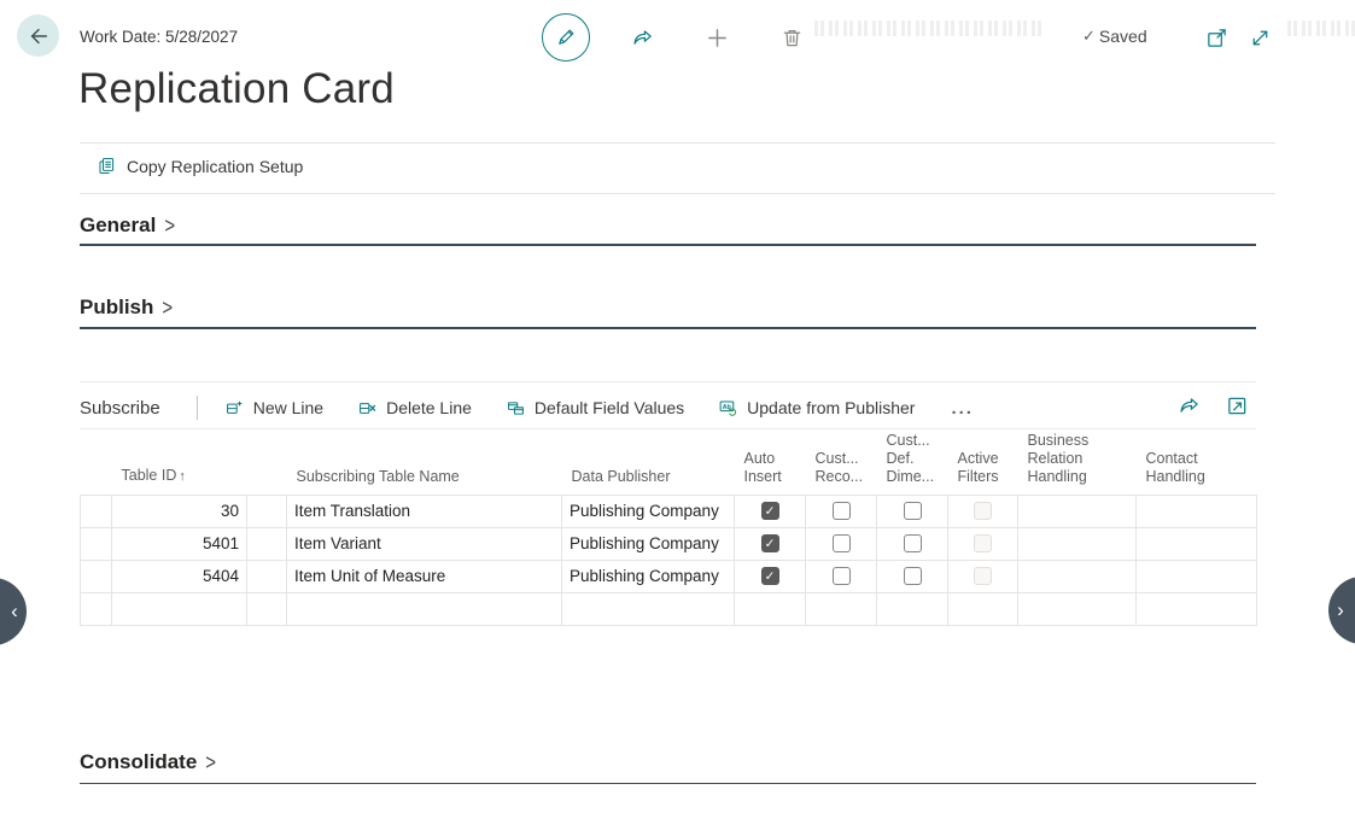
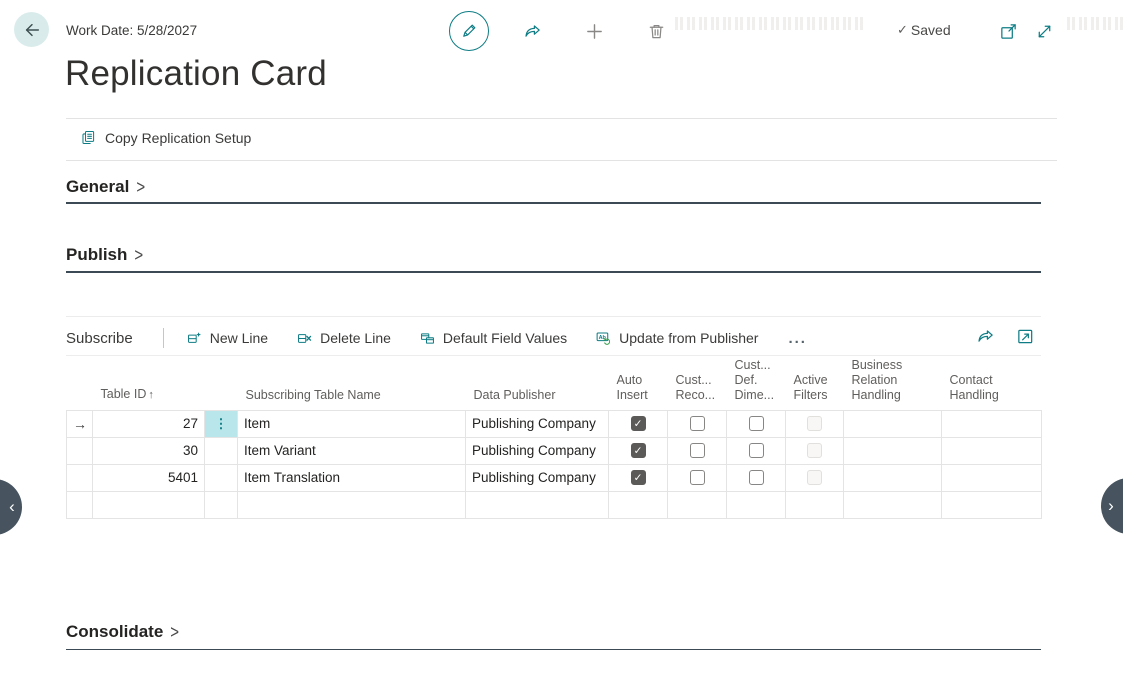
  Work Date: 5/28/2027
  ✓
  Saved
  Replication Card
  Copy Replication Setup
  General
  >
  Publish
  >
  Subscribe
  New Line
  Delete Line
  Default Field Values
  Update from Publisher
  ...
  	Table ID ↑		Subscribing Table Name	Data Publisher	Auto Insert	Cust... Reco...	Cust... Def. Dime...	Active Filters	Business Relation Handling	Contact Handling
+ →	27	⋮	Item	Publishing Company	✓
- 	30		Item Translation	Publishing Company	✓
+ 	30		Item Variant	Publishing Company	✓
- 	5401		Item Variant	Publishing Company	✓
+ 	5401		Item Translation	Publishing Company	✓
- 	5404		Item Unit of Measure	Publishing Company	✓
  Consolidate
  >
  ‹
  ›
